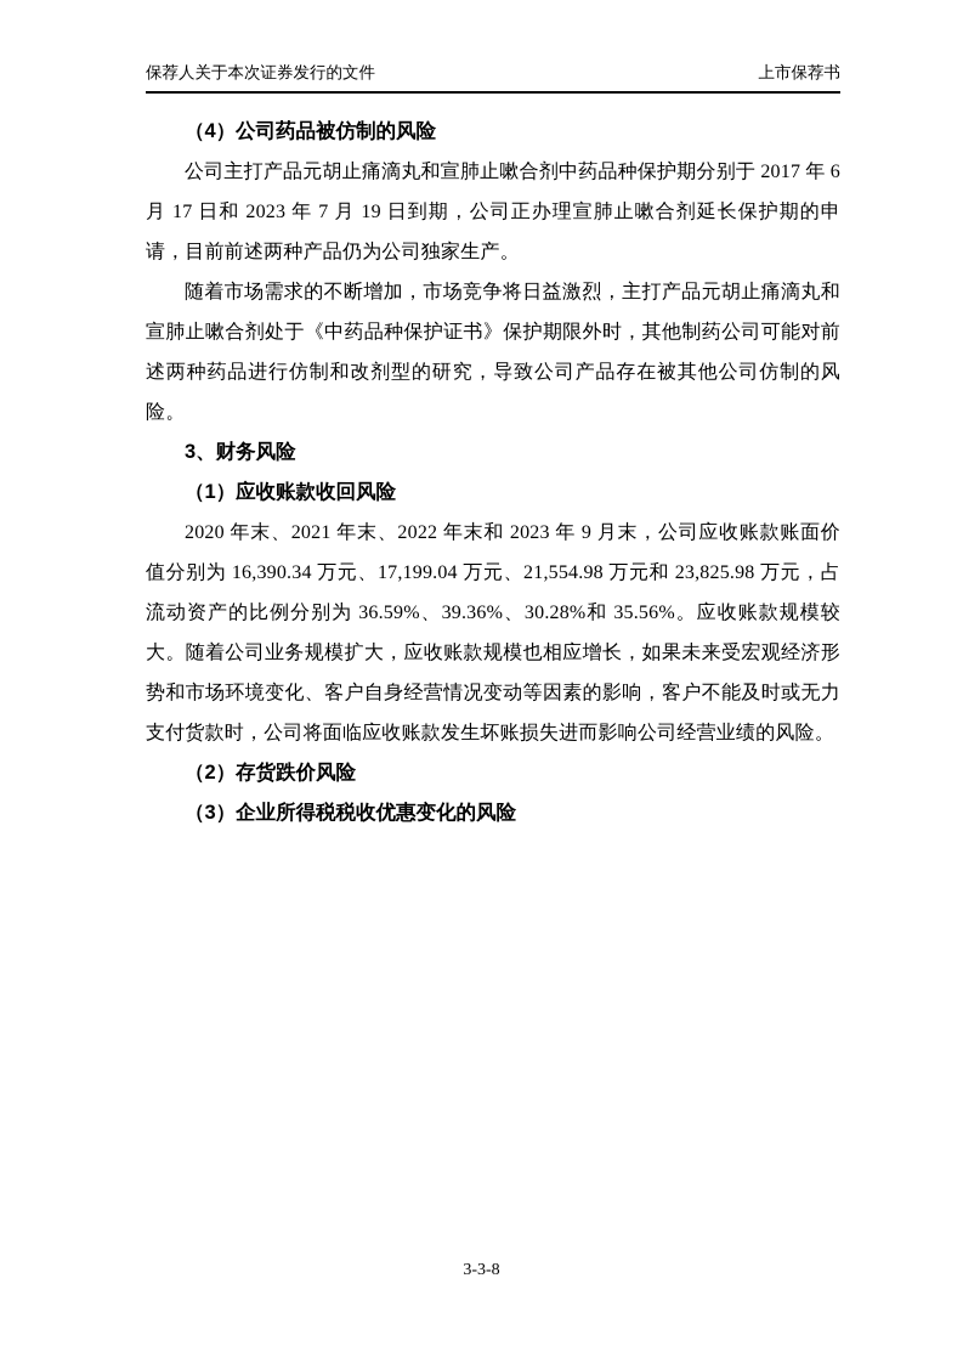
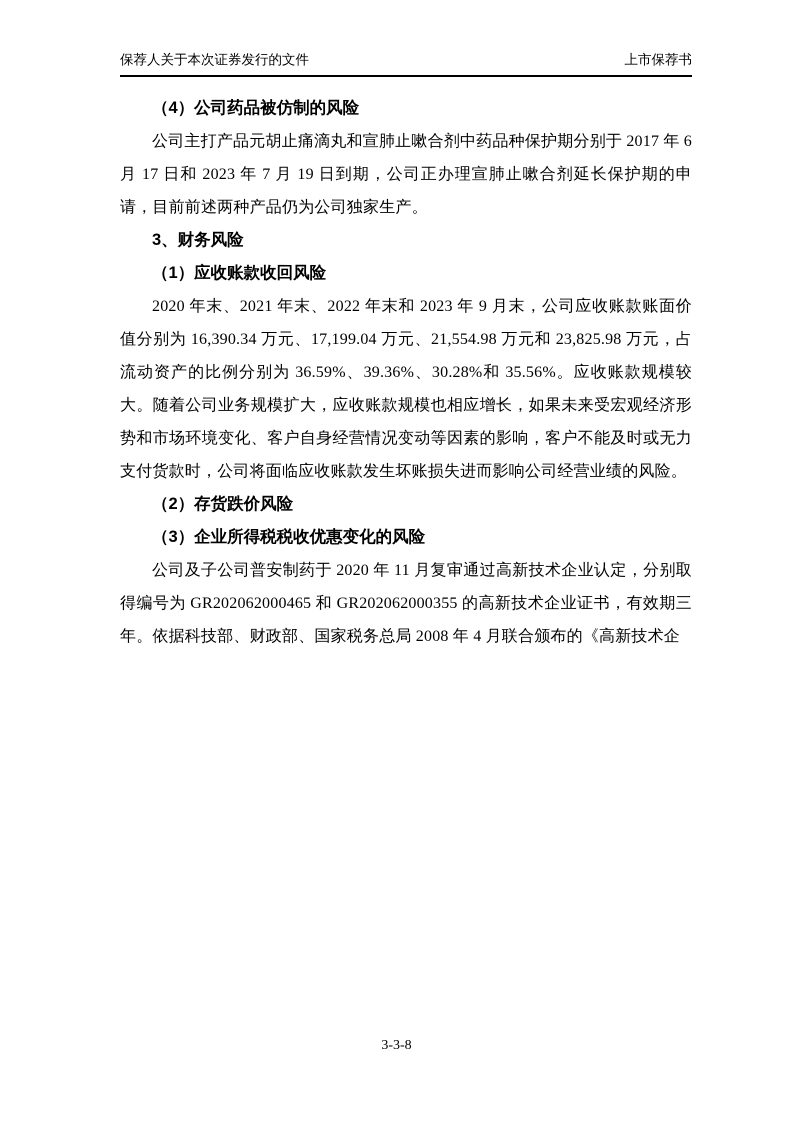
  保荐人关于本次证券发行的文件
  上市保荐书
  （4）公司药品被仿制的风险
  公司主打产品元胡止痛滴丸和宣肺止嗽合剂中药品种保护期分别于 2017 年 6 月 17 日和 2023 年 7 月 19 日到期，公司正办理宣肺止嗽合剂延长保护期的申请，目前前述两种产品仍为公司独家生产。
- 随着市场需求的不断增加，市场竞争将日益激烈，主打产品元胡止痛滴丸和宣肺止嗽合剂处于《中药品种保护证书》保护期限外时，其他制药公司可能对前述两种药品进行仿制和改剂型的研究，导致公司产品存在被其他公司仿制的风险。
  3、财务风险
  （1）应收账款收回风险
  2020 年末、2021 年末、2022 年末和 2023 年 9 月末，公司应收账款账面价值分别为 16,390.34 万元、17,199.04 万元、21,554.98 万元和 23,825.98 万元，占流动资产的比例分别为 36.59%、39.36%、30.28%和 35.56%。应收账款规模较大。随着公司业务规模扩大，应收账款规模也相应增长，如果未来受宏观经济形势和市场环境变化、客户自身经营情况变动等因素的影响，客户不能及时或无力支付货款时，公司将面临应收账款发生坏账损失进而影响公司经营业绩的风险。
  （2）存货跌价风险
  （3）企业所得税税收优惠变化的风险
+ 公司及子公司普安制药于 2020 年 11 月复审通过高新技术企业认定，分别取得编号为 GR202062000465 和 GR202062000355 的高新技术企业证书，有效期三年。依据科技部、财政部、国家税务总局 2008 年 4 月联合颁布的《高新技术企
  3-3-8
